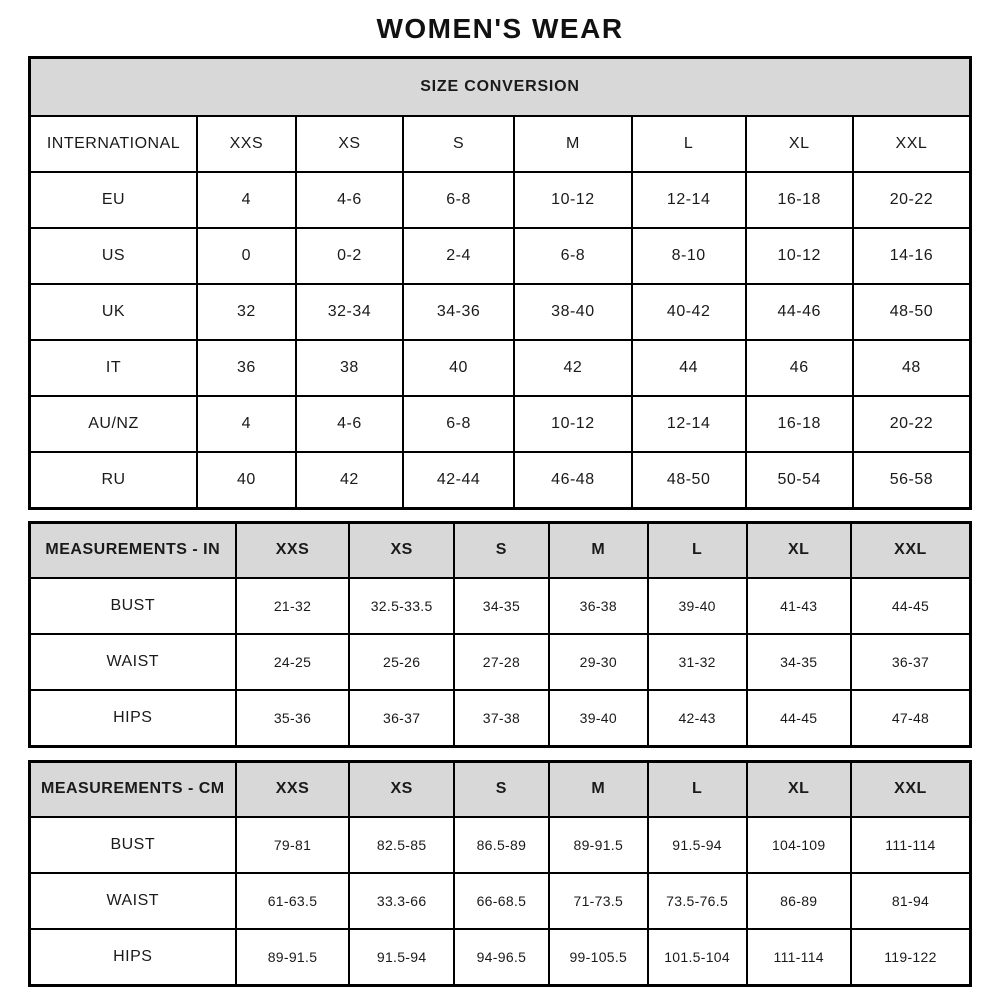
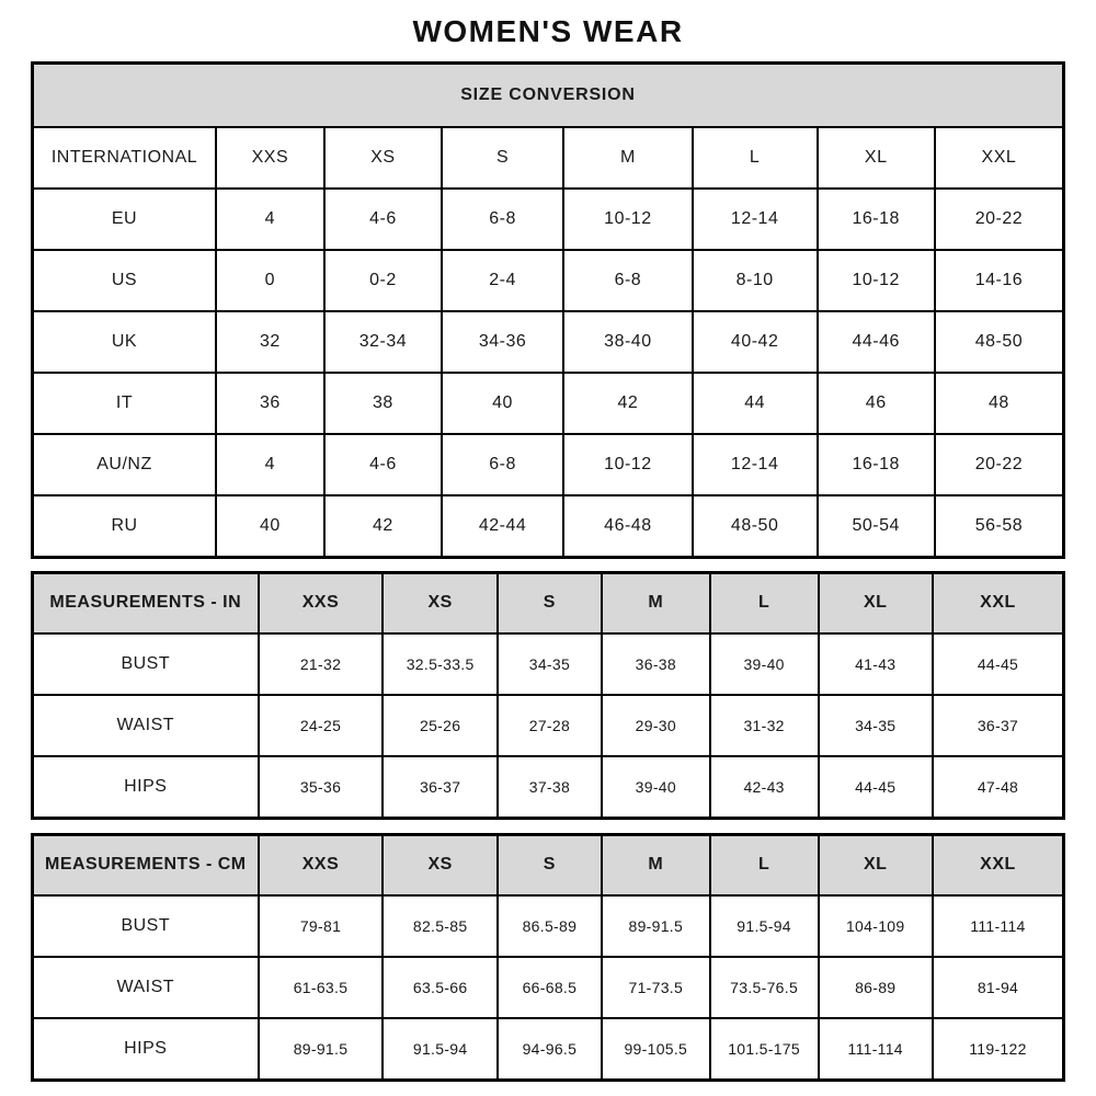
  WOMEN'S WEAR
  SIZE CONVERSION
  INTERNATIONAL	XXS	XS	S	M	L	XL	XXL
  EU	4	4-6	6-8	10-12	12-14	16-18	20-22
  US	0	0-2	2-4	6-8	8-10	10-12	14-16
  UK	32	32-34	34-36	38-40	40-42	44-46	48-50
  IT	36	38	40	42	44	46	48
  AU/NZ	4	4-6	6-8	10-12	12-14	16-18	20-22
  RU	40	42	42-44	46-48	48-50	50-54	56-58
  MEASUREMENTS - IN	XXS	XS	S	M	L	XL	XXL
  BUST	21-32	32.5-33.5	34-35	36-38	39-40	41-43	44-45
  WAIST	24-25	25-26	27-28	29-30	31-32	34-35	36-37
  HIPS	35-36	36-37	37-38	39-40	42-43	44-45	47-48
  MEASUREMENTS - CM	XXS	XS	S	M	L	XL	XXL
  BUST	79-81	82.5-85	86.5-89	89-91.5	91.5-94	104-109	111-114
- WAIST	61-63.5	33.3-66	66-68.5	71-73.5	73.5-76.5	86-89	81-94
+ WAIST	61-63.5	63.5-66	66-68.5	71-73.5	73.5-76.5	86-89	81-94
- HIPS	89-91.5	91.5-94	94-96.5	99-105.5	101.5-104	111-114	119-122
+ HIPS	89-91.5	91.5-94	94-96.5	99-105.5	101.5-175	111-114	119-122
